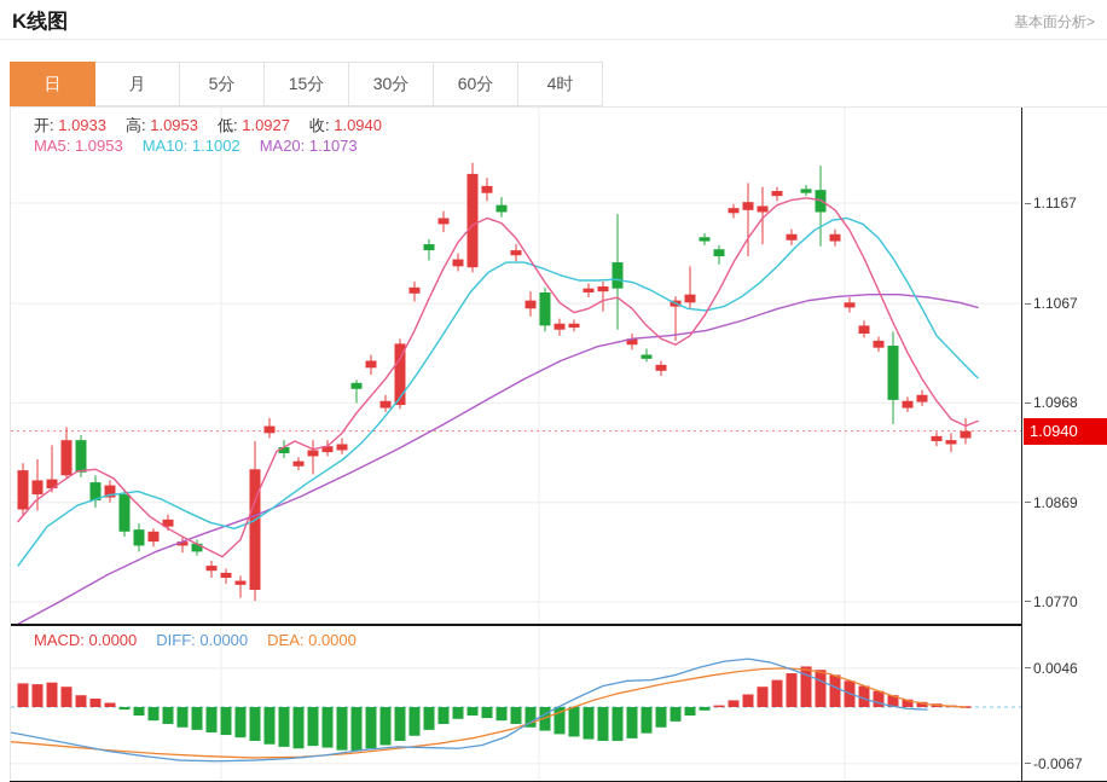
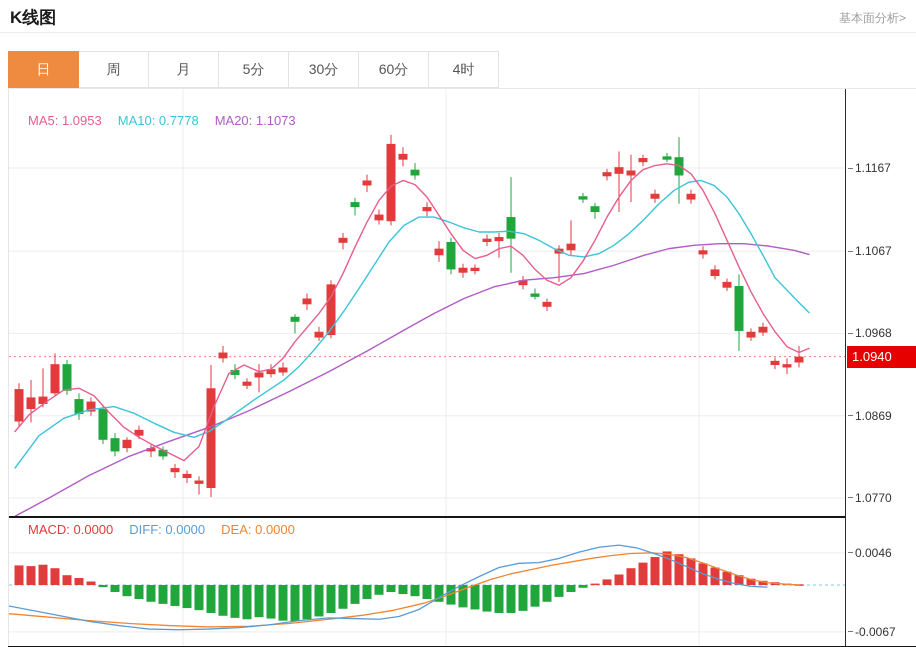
  K线图
  基本面分析>
  日
+ 周
  月
  5分
- 15分
  30分
  60分
  4时
- 开: 1.0933 高: 1.0953 低: 1.0927 收: 1.0940
- MA5: 1.0953 MA10: 1.1002 MA20: 1.1073
+ MA5: 1.0953 MA10: 0.7778 MA20: 1.1073
  MACD: 0.0000 DIFF: 0.0000 DEA: 0.0000
  1.1167
  1.1067
  1.0968
  1.0869
  1.0770
  0.0046
  -0.0067
  1.0940
